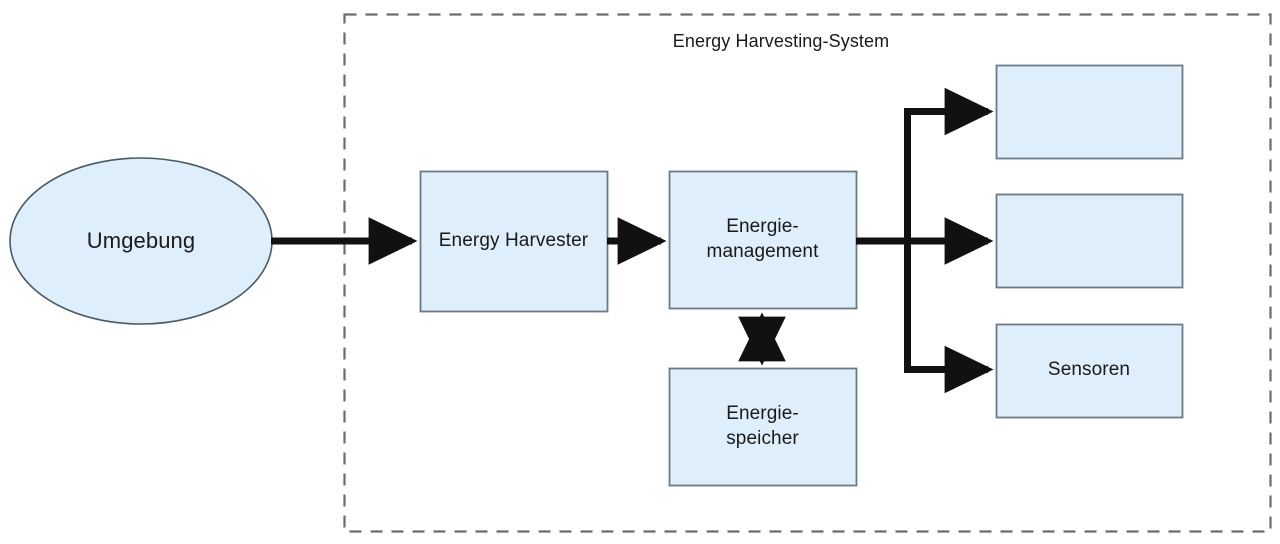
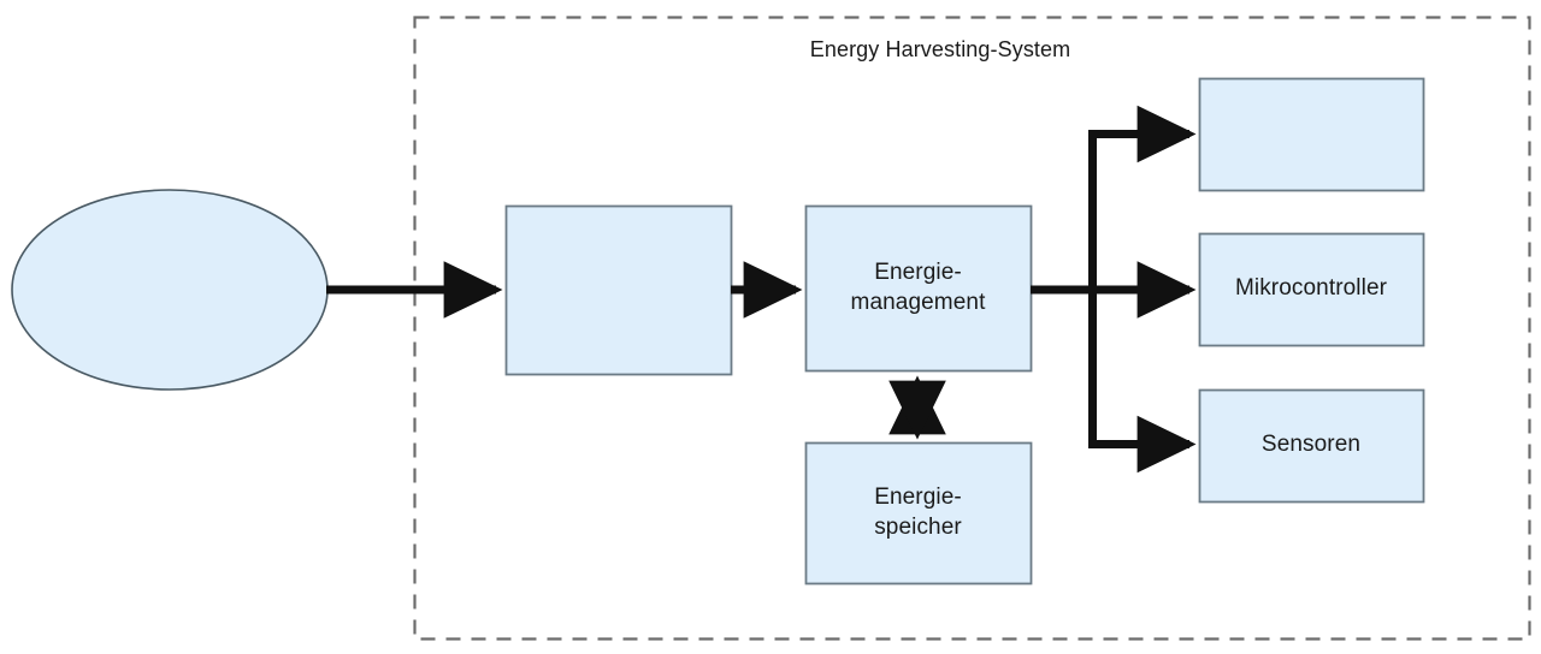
  Energy Harvesting-System
- Umgebung
- Energy Harvester
  Energie-
  management
  Energie-
  speicher
+ Mikrocontroller
  Sensoren
